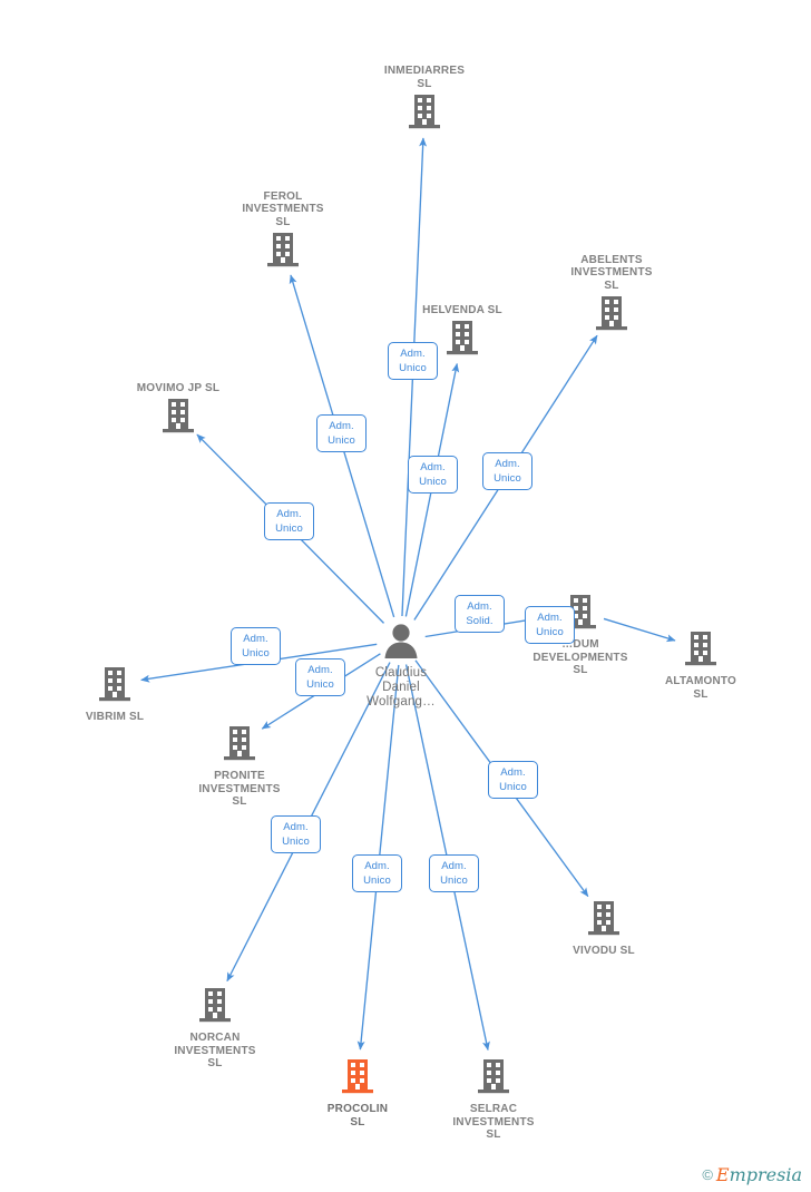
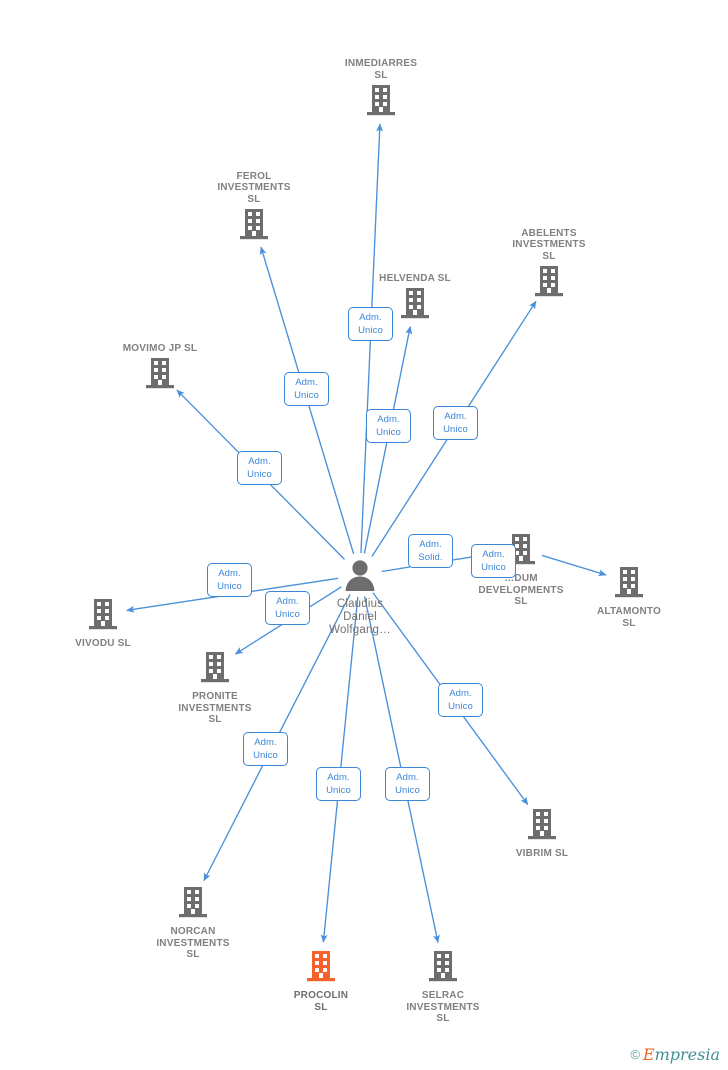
  Claudius
  Daniel
  Wolfgang…
  INMEDIARRES
  SL
  FEROL
  INVESTMENTS
  SL
  ABELENTS
  INVESTMENTS
  SL
  HELVENDA SL
  MOVIMO JP SL
  …DUM
  DEVELOPMENTS
  SL
  ALTAMONTO
  SL
- VIBRIM SL
+ VIVODU SL
  PRONITE
  INVESTMENTS
  SL
- VIVODU SL
+ VIBRIM SL
  NORCAN
  INVESTMENTS
  SL
  PROCOLIN
  SL
  SELRAC
  INVESTMENTS
  SL
  Adm.
  Unico
  Adm.
  Unico
  Adm.
  Unico
  Adm.
  Unico
  Adm.
  Unico
  Adm.
  Solid.
  Adm.
  Unico
  Adm.
  Unico
  Adm.
  Unico
  Adm.
  Unico
  Adm.
  Unico
  Adm.
  Unico
  Adm.
  Unico
  ©
  Empresia
